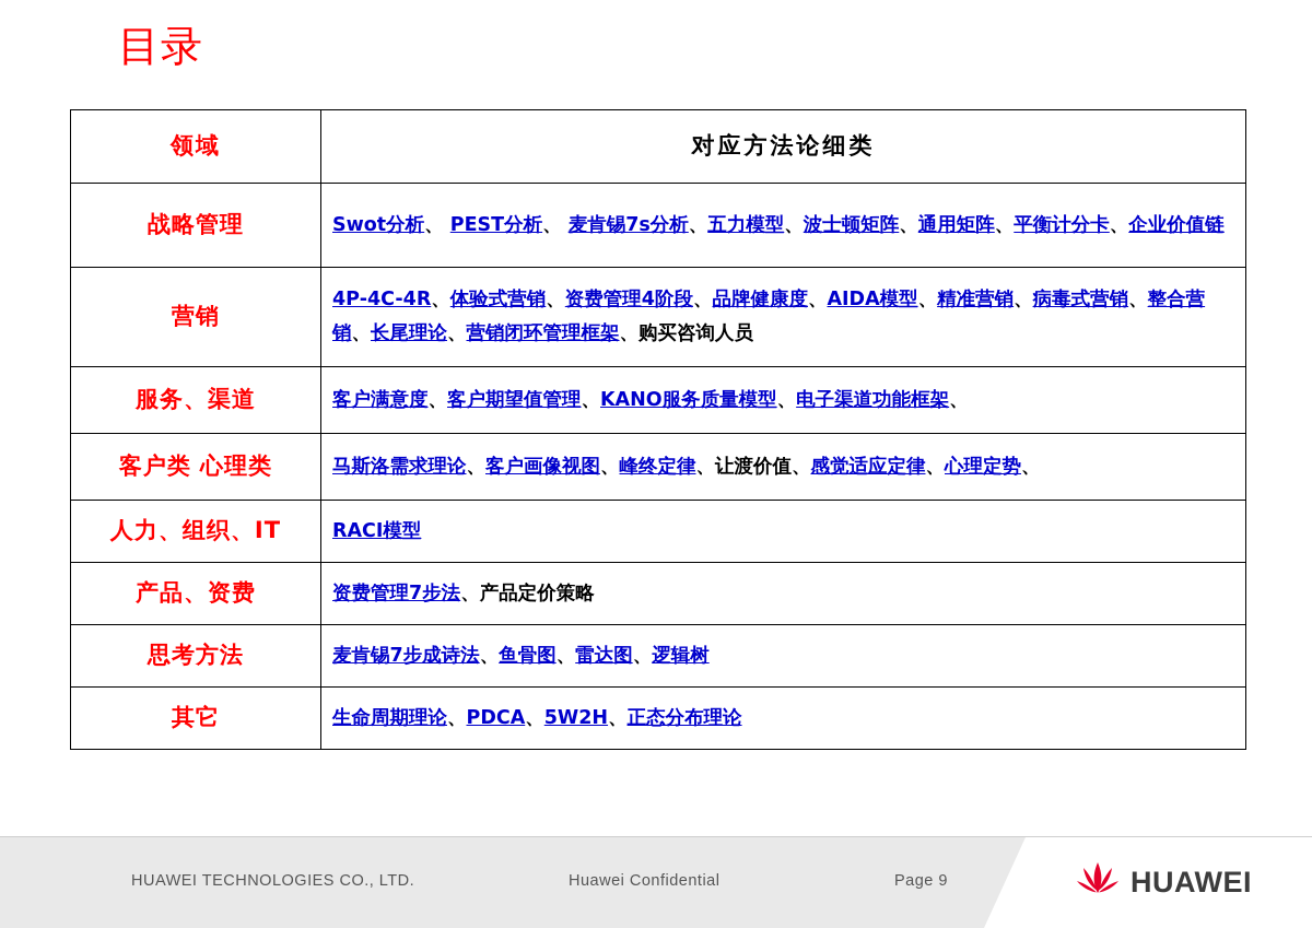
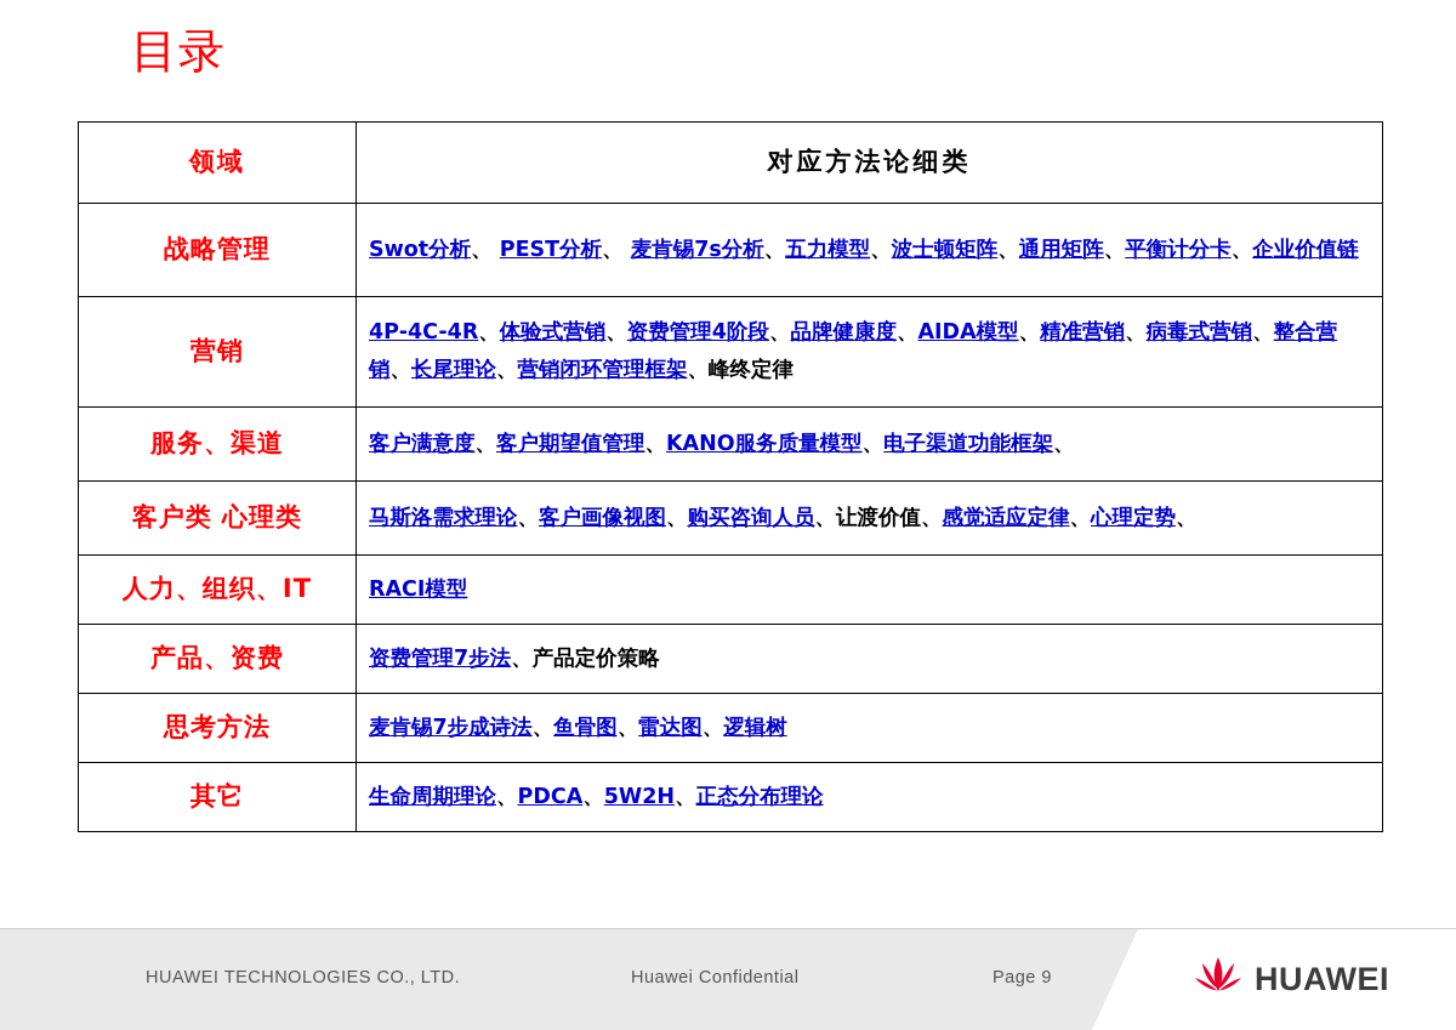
  目录
  领域	对应方法论细类
  战略管理	Swot分析、 PEST分析、 麦肯锡7s分析、五力模型、波士顿矩阵、通用矩阵、平衡计分卡、企业价值链
- 营销	4P-4C-4R、体验式营销、资费管理4阶段、品牌健康度、AIDA模型、精准营销、病毒式营销、整合营销、长尾理论、营销闭环管理框架、购买咨询人员
+ 营销	4P-4C-4R、体验式营销、资费管理4阶段、品牌健康度、AIDA模型、精准营销、病毒式营销、整合营销、长尾理论、营销闭环管理框架、峰终定律
  服务、渠道	客户满意度、客户期望值管理、KANO服务质量模型、电子渠道功能框架、
- 客户类 心理类	马斯洛需求理论、客户画像视图、峰终定律、让渡价值、感觉适应定律、心理定势、
+ 客户类 心理类	马斯洛需求理论、客户画像视图、购买咨询人员、让渡价值、感觉适应定律、心理定势、
  人力、组织、IT	RACI模型
  产品、资费	资费管理7步法、产品定价策略
  思考方法	麦肯锡7步成诗法、鱼骨图、雷达图、逻辑树
  其它	生命周期理论、PDCA、5W2H、正态分布理论
  HUAWEI TECHNOLOGIES CO., LTD.
  Huawei Confidential
  Page 9
  HUAWEI
